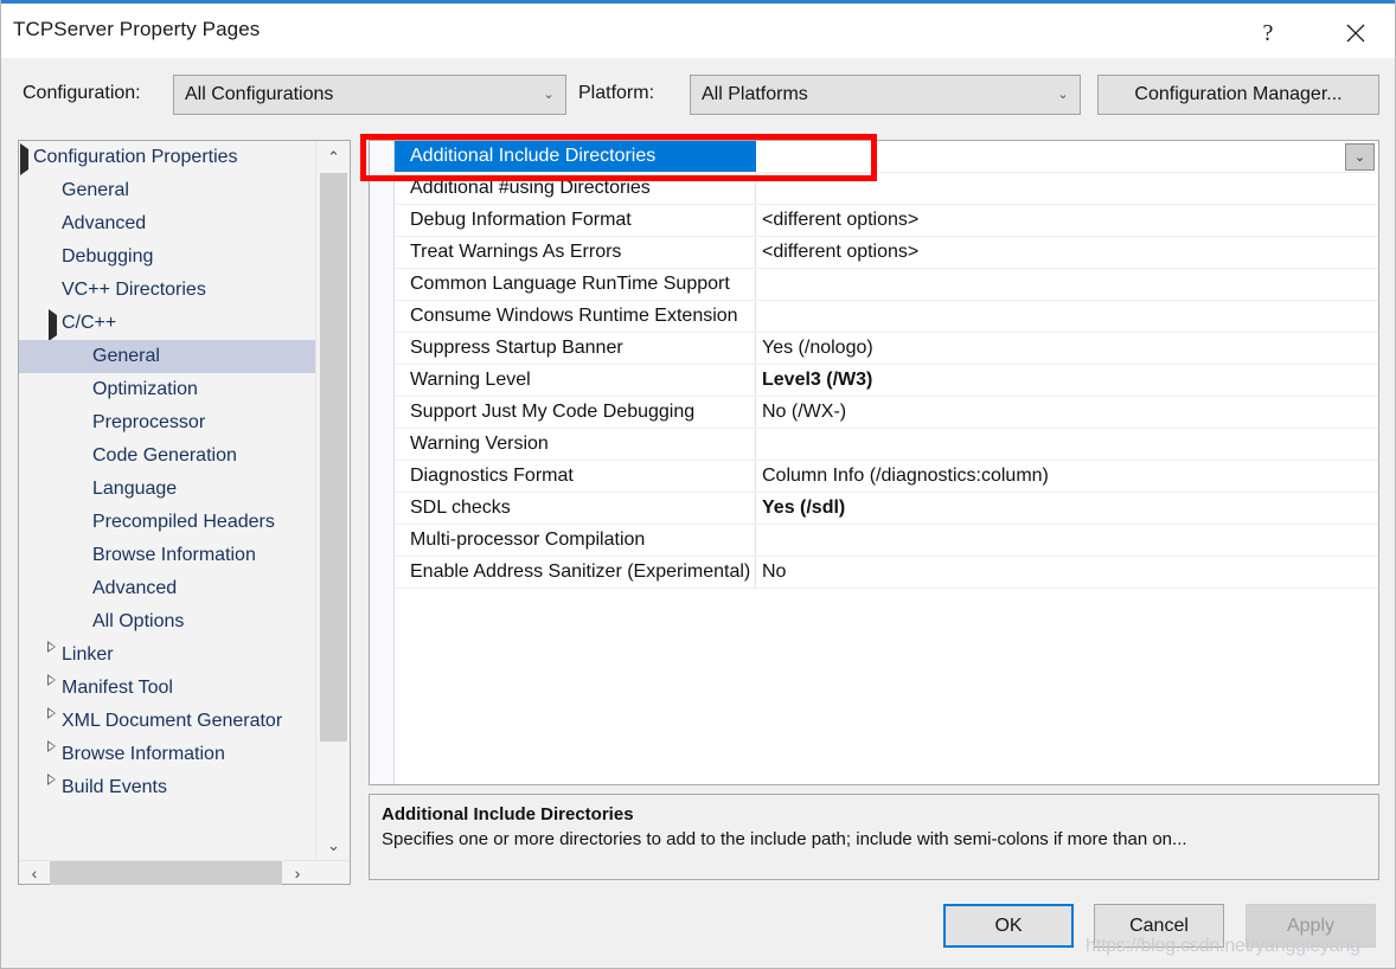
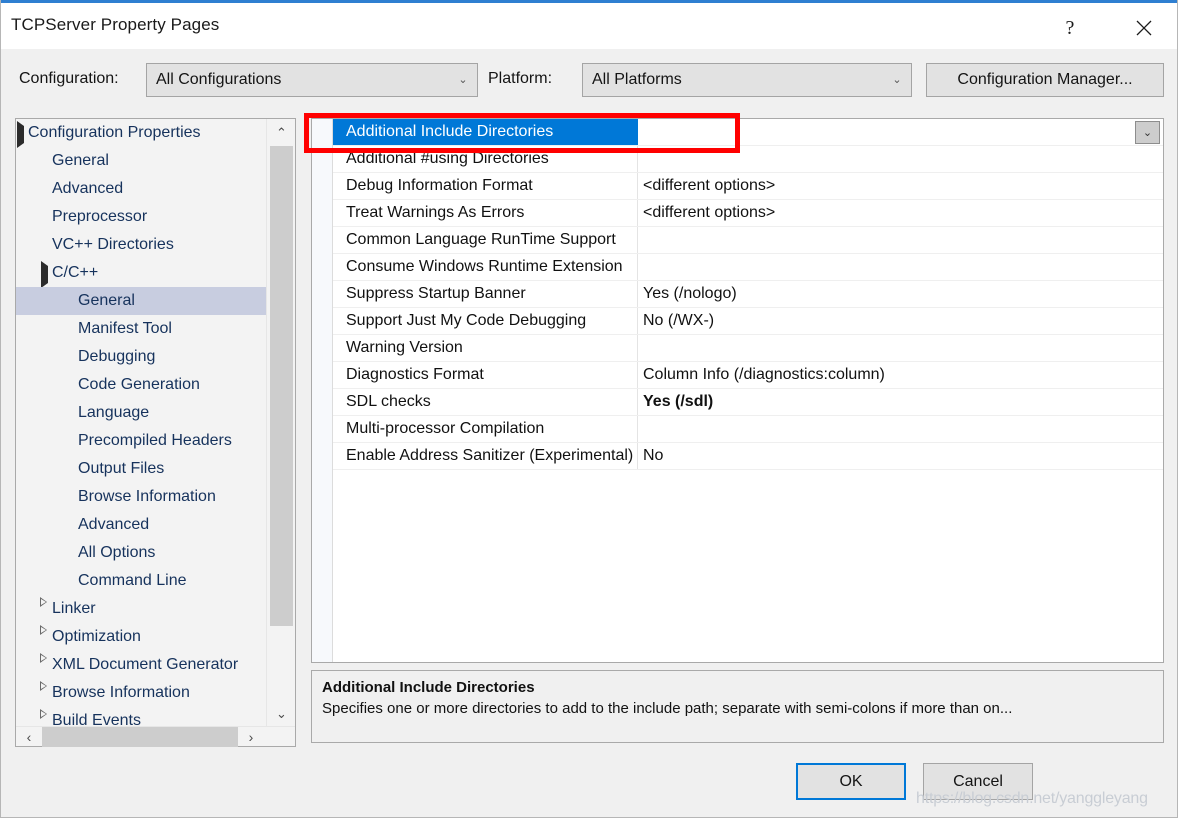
  TCPServer Property Pages
  ?
  Configuration:
  All Configurations
  ⌄
  Platform:
  All Platforms
  ⌄
  Configuration Manager...
  Configuration Properties
  General
  Advanced
- Debugging
+ Preprocessor
  VC++ Directories
  C/C++
  General
- Optimization
+ Manifest Tool
- Preprocessor
+ Debugging
  Code Generation
  Language
  Precompiled Headers
+ Output Files
  Browse Information
  Advanced
  All Options
+ Command Line
  Linker
- Manifest Tool
+ Optimization
  XML Document Generator
  Browse Information
  Build Events
  ⌃
  ⌄
  ‹
  ›
  Additional Include Directories
  ⌄
  Additional #using Directories
  Debug Information Format
  <different options>
  Treat Warnings As Errors
  <different options>
  Common Language RunTime Support
  Consume Windows Runtime Extension
  Suppress Startup Banner
  Yes (/nologo)
- Warning Level
- Level3 (/W3)
  Support Just My Code Debugging
  No (/WX-)
  Warning Version
  Diagnostics Format
  Column Info (/diagnostics:column)
  SDL checks
  Yes (/sdl)
  Multi-processor Compilation
  Enable Address Sanitizer (Experimental)
  No
  Additional Include Directories
- Specifies one or more directories to add to the include path; include with semi-colons if more than on...
+ Specifies one or more directories to add to the include path; separate with semi-colons if more than on...
  OK
  Cancel
- Apply
  https://blog.csdn.net/yanggleyang
